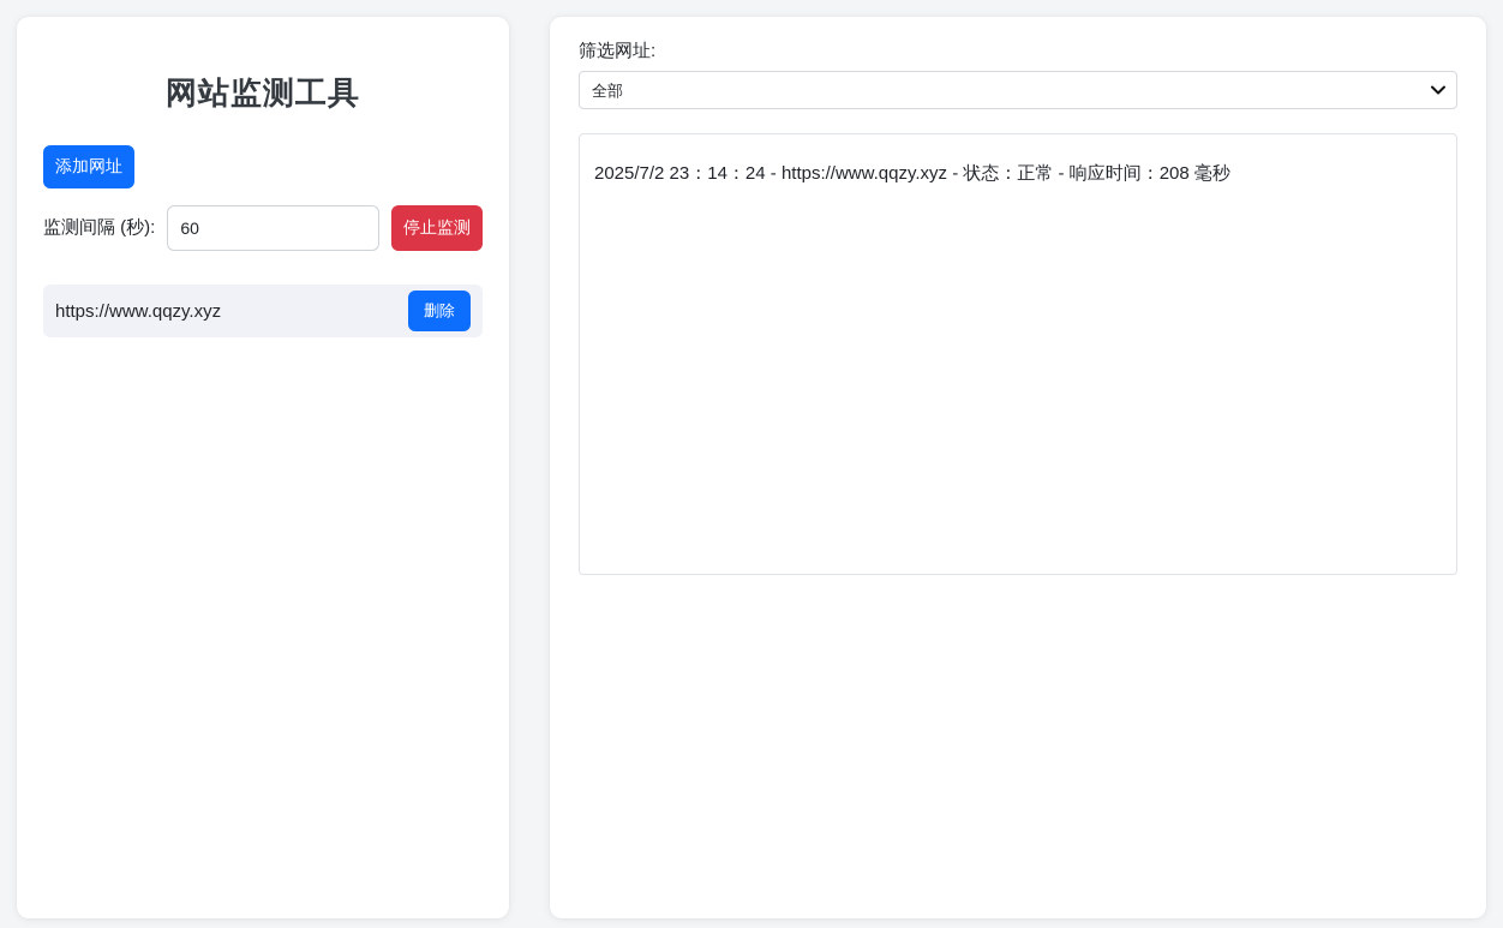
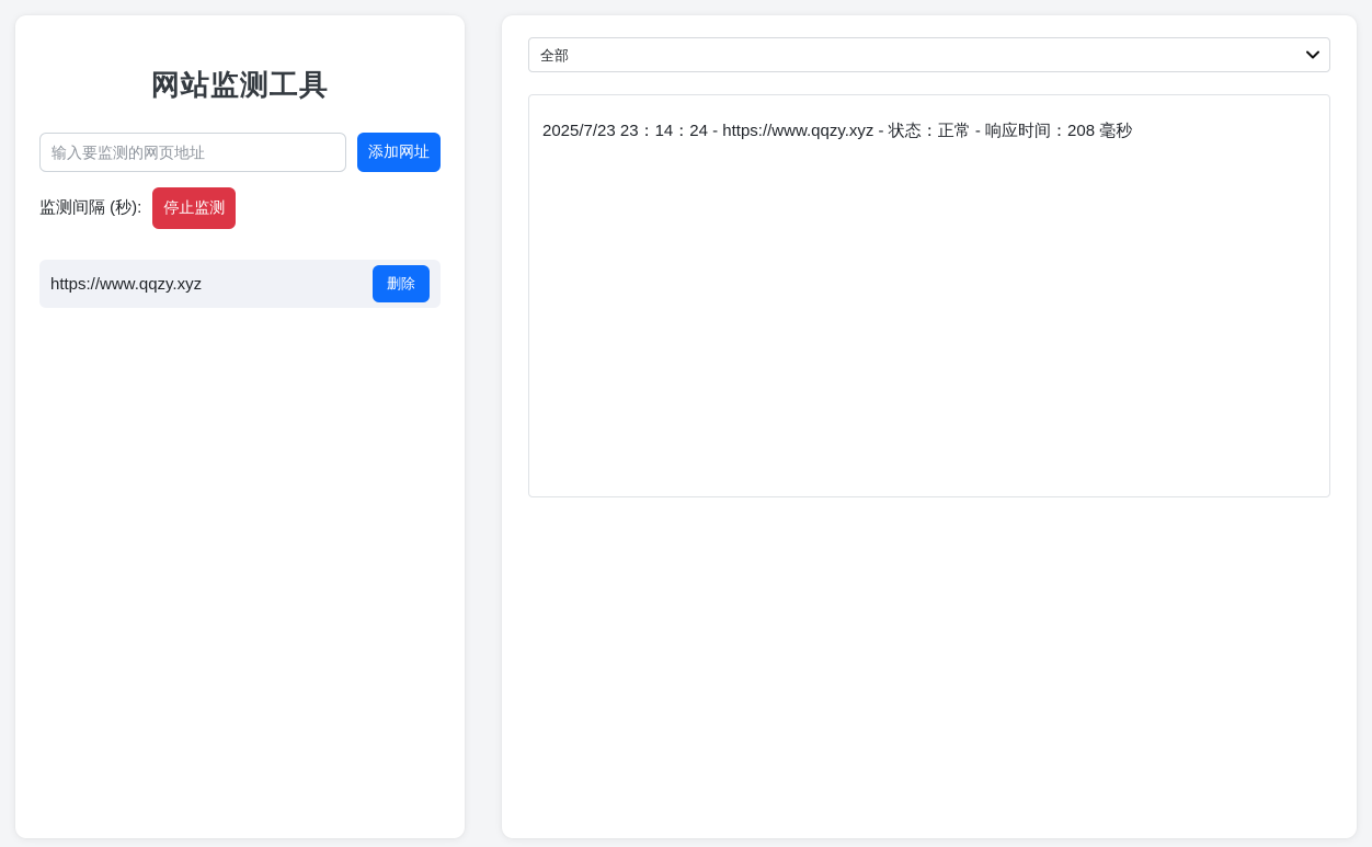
  网站监测工具
+ 输入要监测的网页地址
  添加网址
  监测间隔 (秒):
- 60
  停止监测
  https://www.qqzy.xyz
  删除
- 筛选网址:
  全部
- 2025/7/2 23：14：24 - https://www.qqzy.xyz - 状态：正常 - 响应时间：208 毫秒
+ 2025/7/23 23：14：24 - https://www.qqzy.xyz - 状态：正常 - 响应时间：208 毫秒
